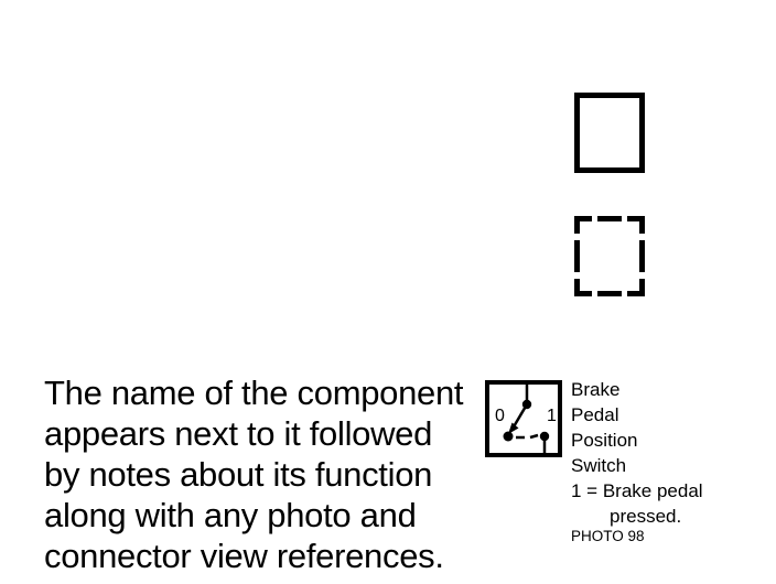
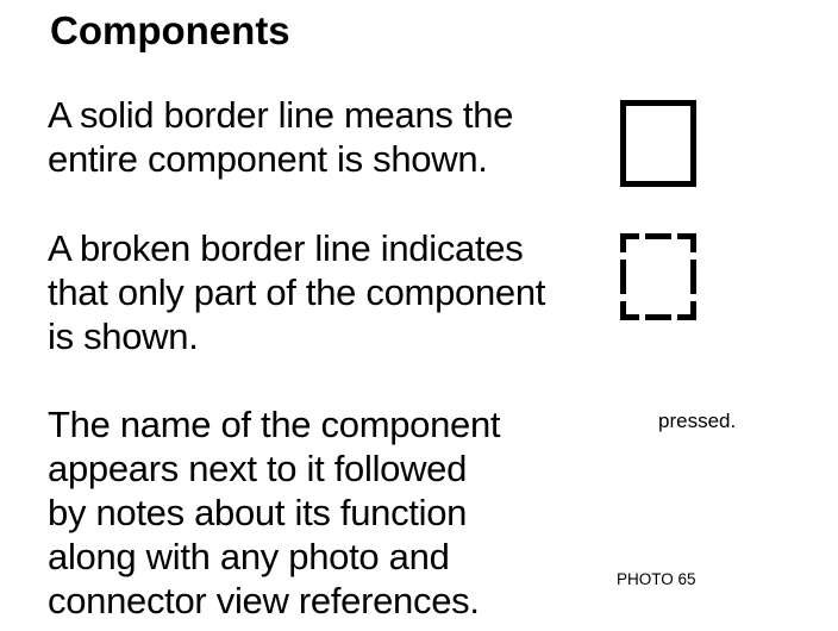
+ Components
+ A solid border line means the
+ entire component is shown.
+ A broken border line indicates
+ that only part of the component
+ is shown.
  The name of the component
  appears next to it followed
  by notes about its function
  along with any photo and
  connector view references.
- 0
- 1
- Brake
- Pedal
- Position
- Switch
- 1 = Brake pedal
  pressed.
- PHOTO 98
+ PHOTO 65
